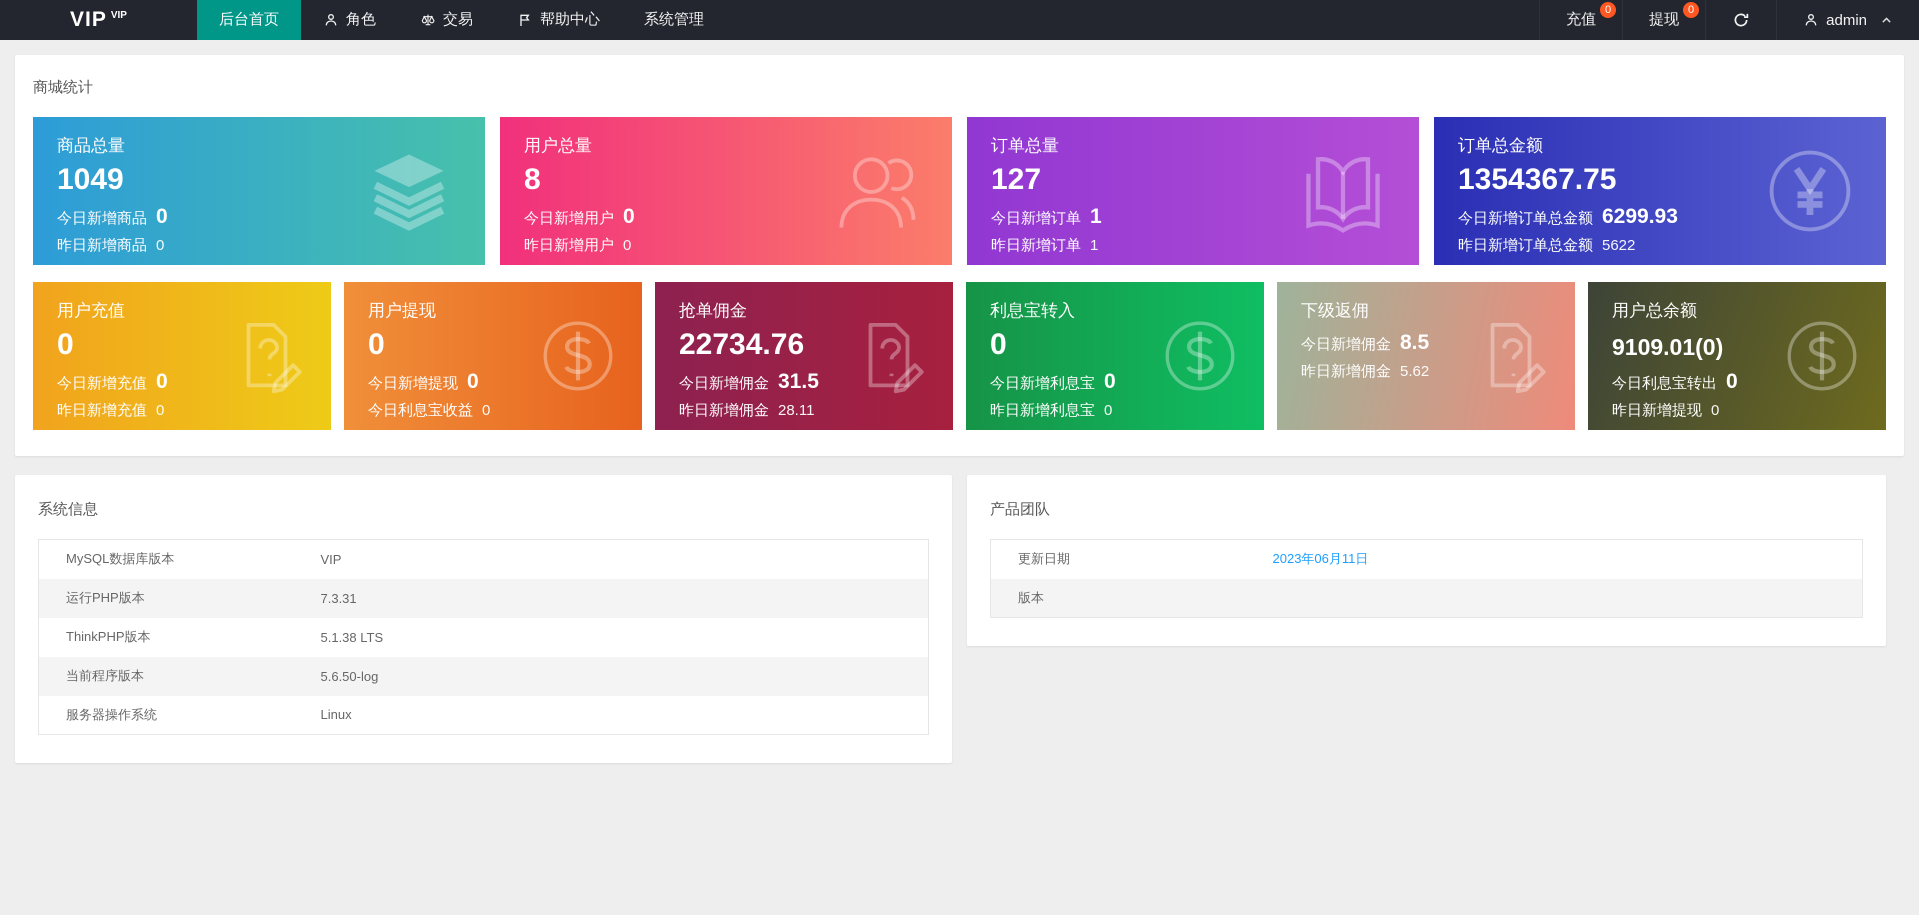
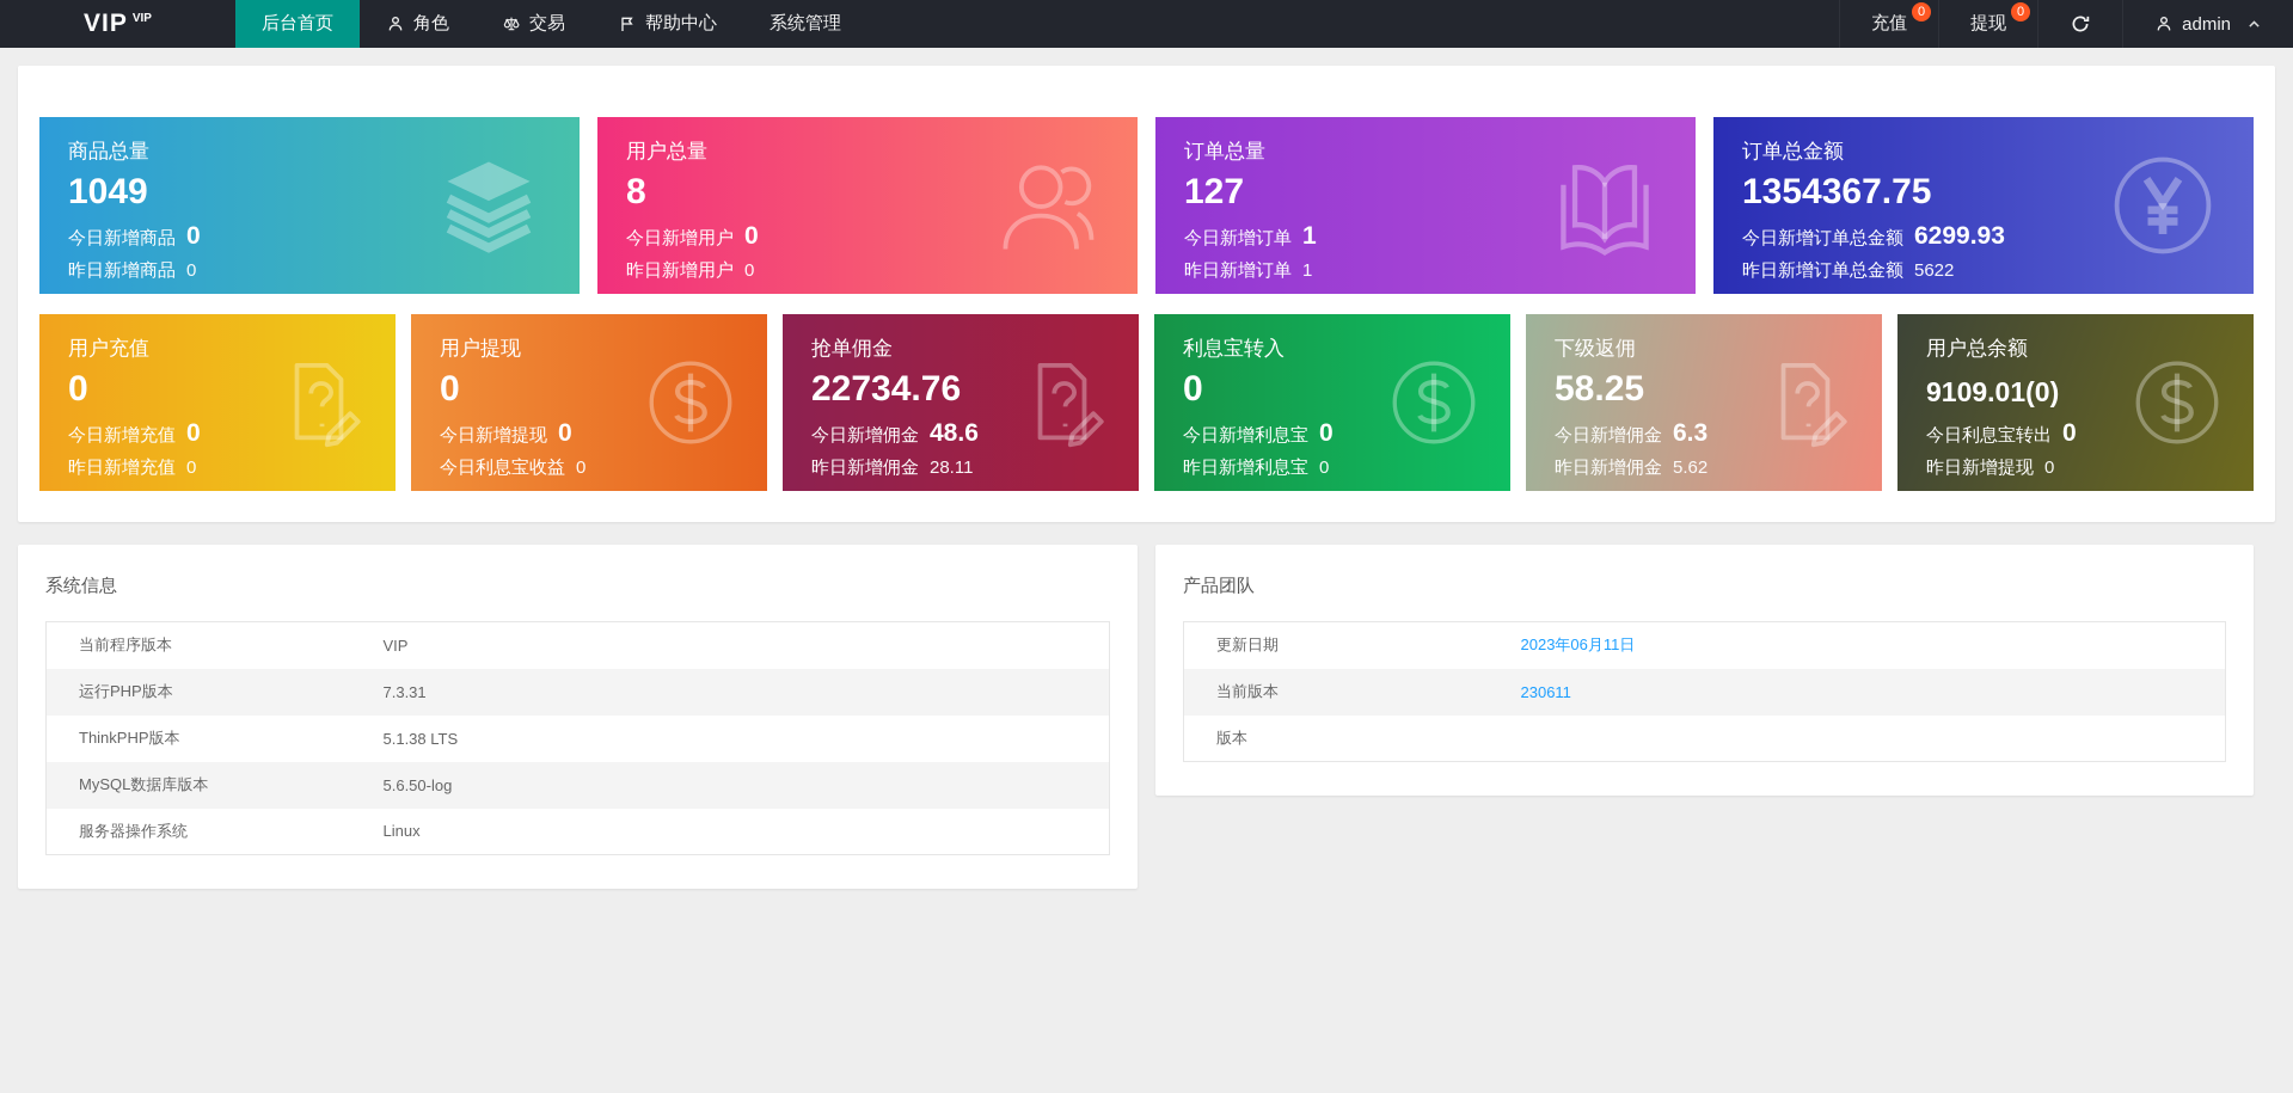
  VIP
  VIP
  后台首页
  角色
  交易
  帮助中心
  系统管理
  充值
  0
  提现
  0
  admin
- 商城统计
  商品总量
  1049
  今日新增商品
  0
  昨日新增商品
  0
  用户总量
  8
  今日新增用户
  0
  昨日新增用户
  0
  订单总量
  127
  今日新增订单
  1
  昨日新增订单
  1
  订单总金额
  1354367.75
  今日新增订单总金额
  6299.93
  昨日新增订单总金额
  5622
  用户充值
  0
  今日新增充值
  0
  昨日新增充值
  0
  用户提现
  0
  今日新增提现
  0
  今日利息宝收益
  0
  抢单佣金
  22734.76
  今日新增佣金
- 31.5
+ 48.6
  昨日新增佣金
  28.11
  利息宝转入
  0
  今日新增利息宝
  0
  昨日新增利息宝
  0
  下级返佣
+ 58.25
  今日新增佣金
- 8.5
+ 6.3
  昨日新增佣金
  5.62
  用户总余额
  9109.01(0)
  今日利息宝转出
  0
  昨日新增提现
  0
  系统信息
- MySQL数据库版本	VIP
+ 当前程序版本	VIP
  运行PHP版本	7.3.31
  ThinkPHP版本	5.1.38 LTS
- 当前程序版本	5.6.50-log
+ MySQL数据库版本	5.6.50-log
  服务器操作系统	Linux
  产品团队
  更新日期	2023年06月11日
+ 当前版本	230611
  版本
